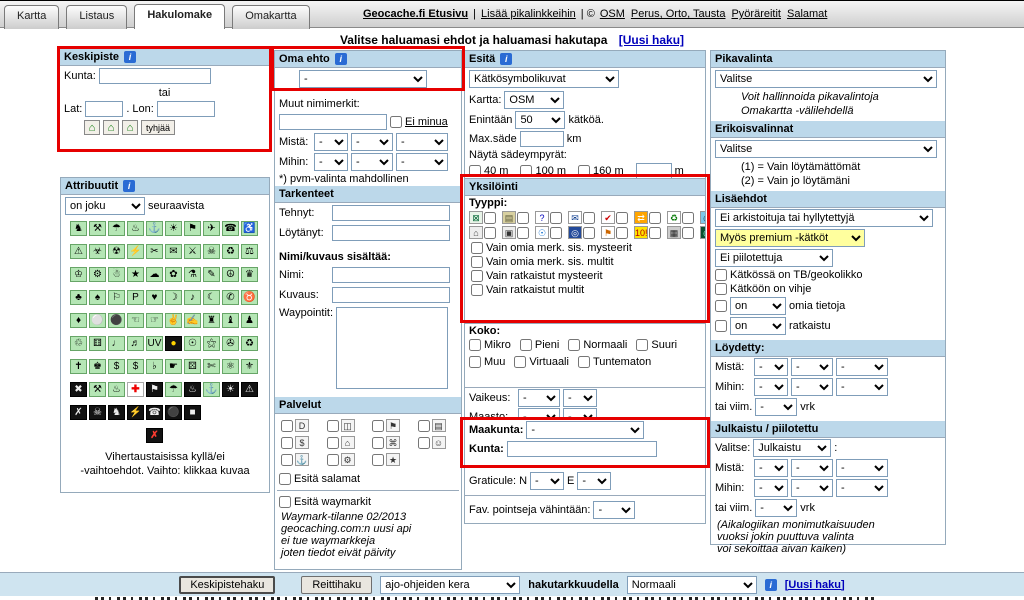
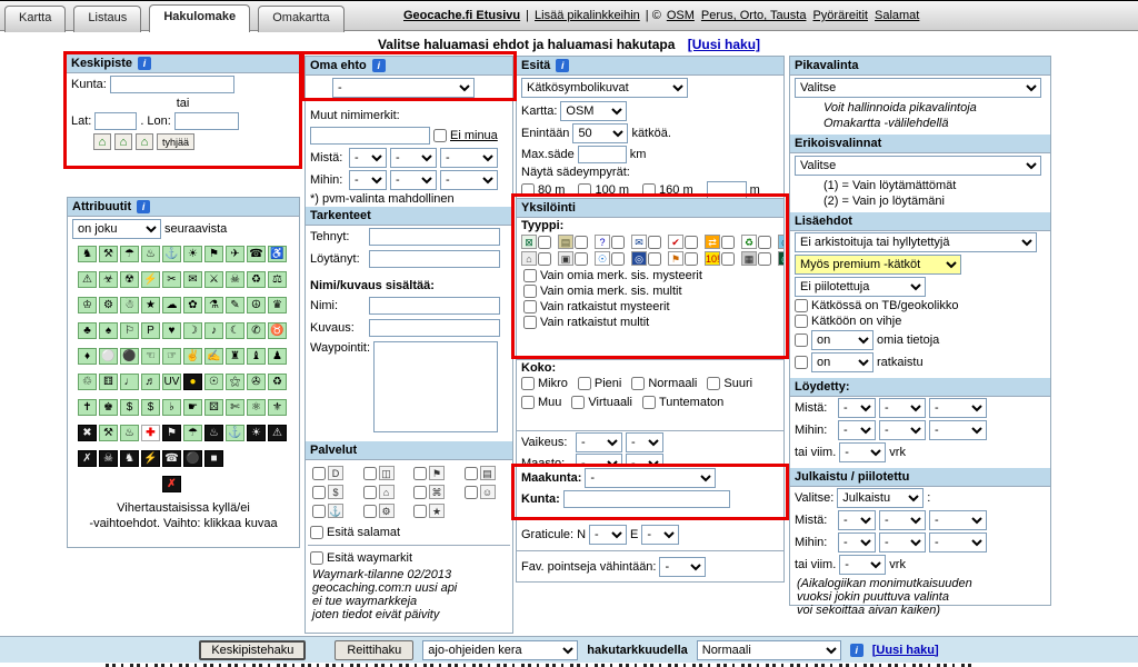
  Kartta Listaus Hakulomake Omakartta
  Geocache.fi Etusivu | Lisää pikalinkkeihin | © OSM Perus, Orto, Tausta Pyöräreitit Salamat
  Valitse haluamasi ehdot ja haluamasi hakutapa [Uusi haku]
  Keskipiste
  i
  Kunta:
  tai
  Lat:
  .
  Lon:
  ⌂
  ⌂
  ⌂
  tyhjää
  Attribuutit
  i
  on joku
  seuraavista
  ♞ ⚒ ☂ ♨ ⚓ ☀ ⚑ ✈ ☎ ♿
  ⚠ ☣ ☢ ⚡ ✂ ✉ ⚔ ☠ ♻ ⚖
  ♔ ⚙ ☃ ★ ☁ ✿ ⚗ ✎ ☮ ♛
  ♣ ♠ ⚐ P ♥ ☽ ♪ ☾ ✆ ♉
  ♦ ⚪ ⚫ ☜ ☞ ✌ ✍ ♜ ♝ ♟
  ♲ ⚅ ♩ ♬ UV ● ☉ ⚝ ✇ ♻
  ✝ ♚ $ $ ♭ ☛ ⚄ ✄ ⚛ ⚜
  ✖ ⚒ ♨ ✚ ⚑ ☂ ♨ ⚓ ☀ ⚠
  ✗ ☠ ♞ ⚡ ☎ ⚫ ■
  ✗
  Vihertaustaisissa kyllä/ei
  -vaihtoehdot. Vaihto: klikkaa kuvaa
  Oma ehto
  i
  Muut nimimerkit:
  Ei minua
  Mistä:
  Mihin:
  *) pvm-valinta mahdollinen
  Tarkenteet
  Tehnyt:
  Löytänyt:
  Nimi/kuvaus sisältää:
  Nimi:
  Kuvaus:
  Waypointit:
  Palvelut
  D
  ◫
  ⚑
  ▤
  $
  ⌂
  ⌘
  ☺
  ⚓
  ⚙
  ★
  Esitä salamat
  Esitä waymarkit
  Waymark-tilanne 02/2013
  geocaching.com:n uusi api
  ei tue waymarkkeja
  joten tiedot eivät päivity
  Esitä
  i
  Kätkösymbolikuvat
  Kartta:
  OSM
  Enintään
  50
  kätköä.
  Max.säde
  km
  Näytä sädeympyrät:
- 40 m
+ 80 m
  100 m
  160 m
  m
  Yksilöinti
  Tyyppi:
  ⊠
  ▤
  ?
  ✉
  ✔
  ⇄
  ♻
  ⌂
  ▣
  ☉
  ◎
  ⚑
  10!
  ▦
  Vain omia merk. sis. mysteerit
  Vain omia merk. sis. multit
  Vain ratkaistut mysteerit
  Vain ratkaistut multit
  Koko:
  Mikro
  Pieni
  Normaali
  Suuri
  Muu
  Virtuaali
  Tuntematon
  Vaikeus:
  Maasto:
  -
  -
  Maakunta:
  Kunta:
  Graticule:
  N
  E
  Fav. pointseja vähintään:
  Pikavalinta
  Valitse
  Voit hallinnoida pikavalintoja
  Omakartta -välilehdellä
  Erikoisvalinnat
  Valitse
  (1) = Vain löytämättömät
  (2) = Vain jo löytämäni
  Lisäehdot
  Ei arkistoituja tai hyllytettyjä
  Myös premium -kätköt
  Ei piilotettuja
  Kätkössä on TB/geokolikko
  Kätköön on vihje
  on
  omia tietoja
  on
  ratkaistu
  Löydetty:
  Mistä:
  Mihin:
  tai viim.
  vrk
  Julkaistu / piilotettu
  Valitse:
  Julkaistu
  :
  Mistä:
  Mihin:
  tai viim.
  vrk
  (Aikalogiikan monimutkaisuuden
  vuoksi jokin puuttuva valinta
  voi sekoittaa aivan kaiken)
  Keskipistehaku
  Reittihaku
  ajo-ohjeiden kera
  hakutarkkuudella
  Normaali
  i
  [Uusi haku]
